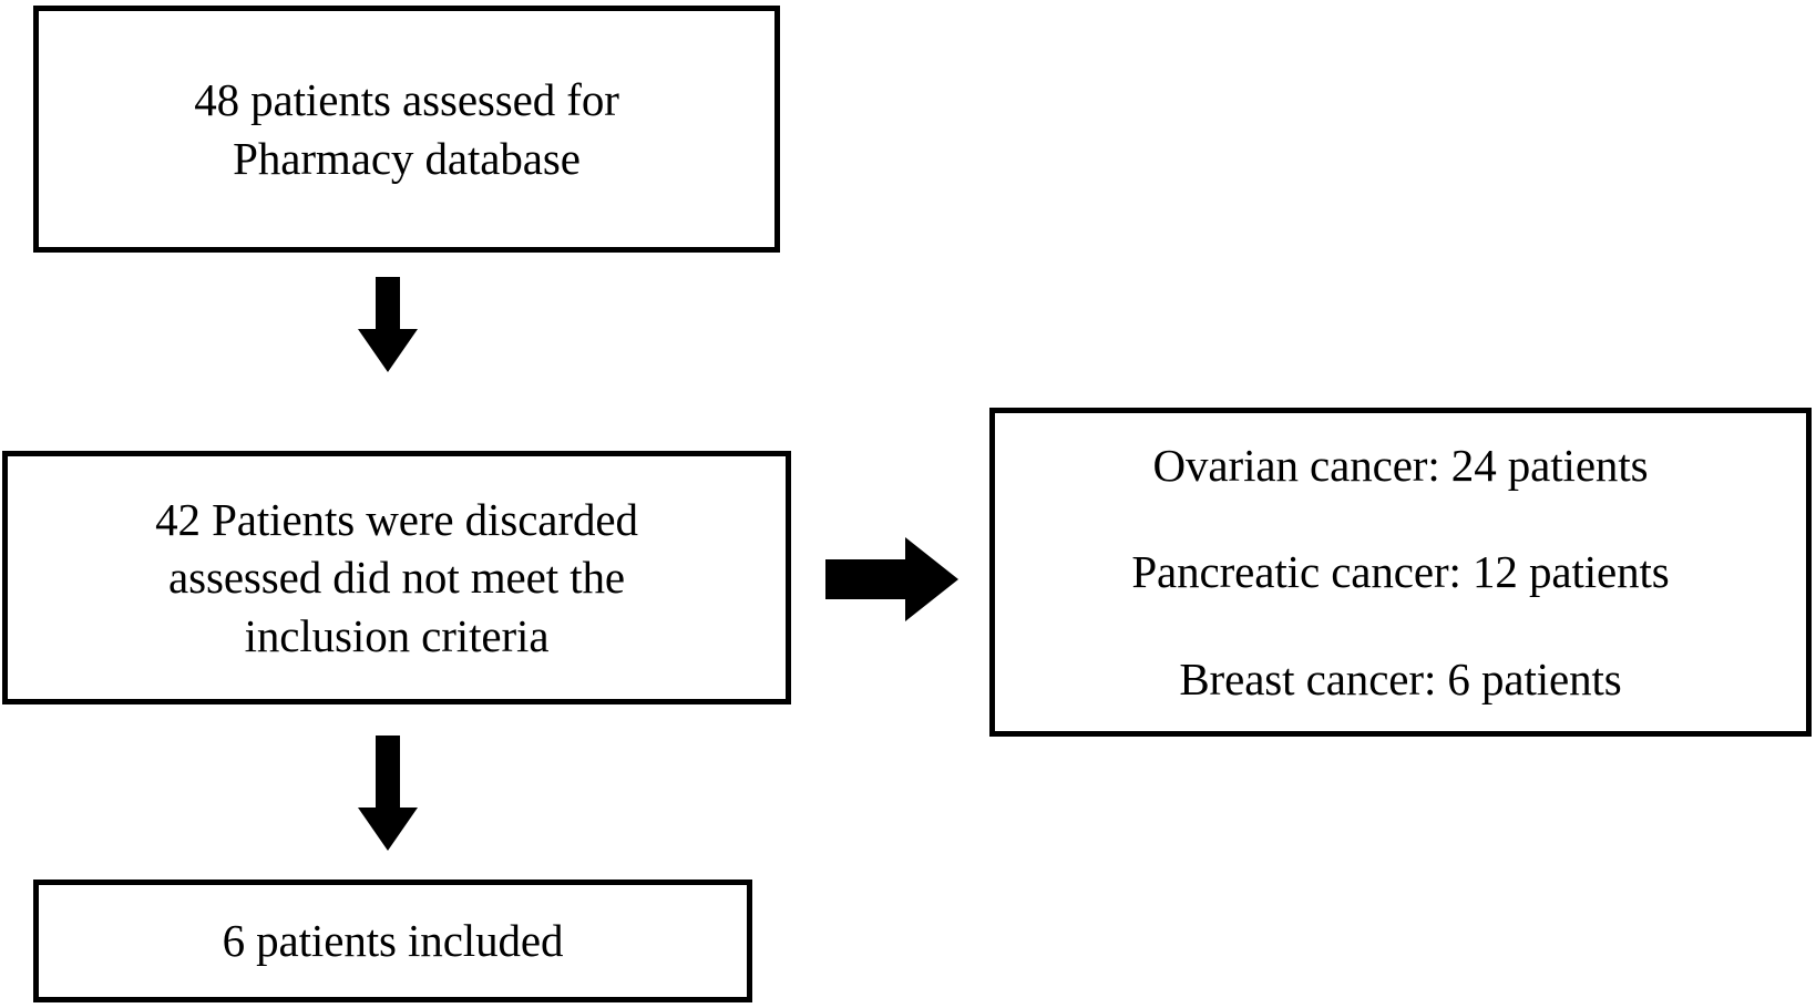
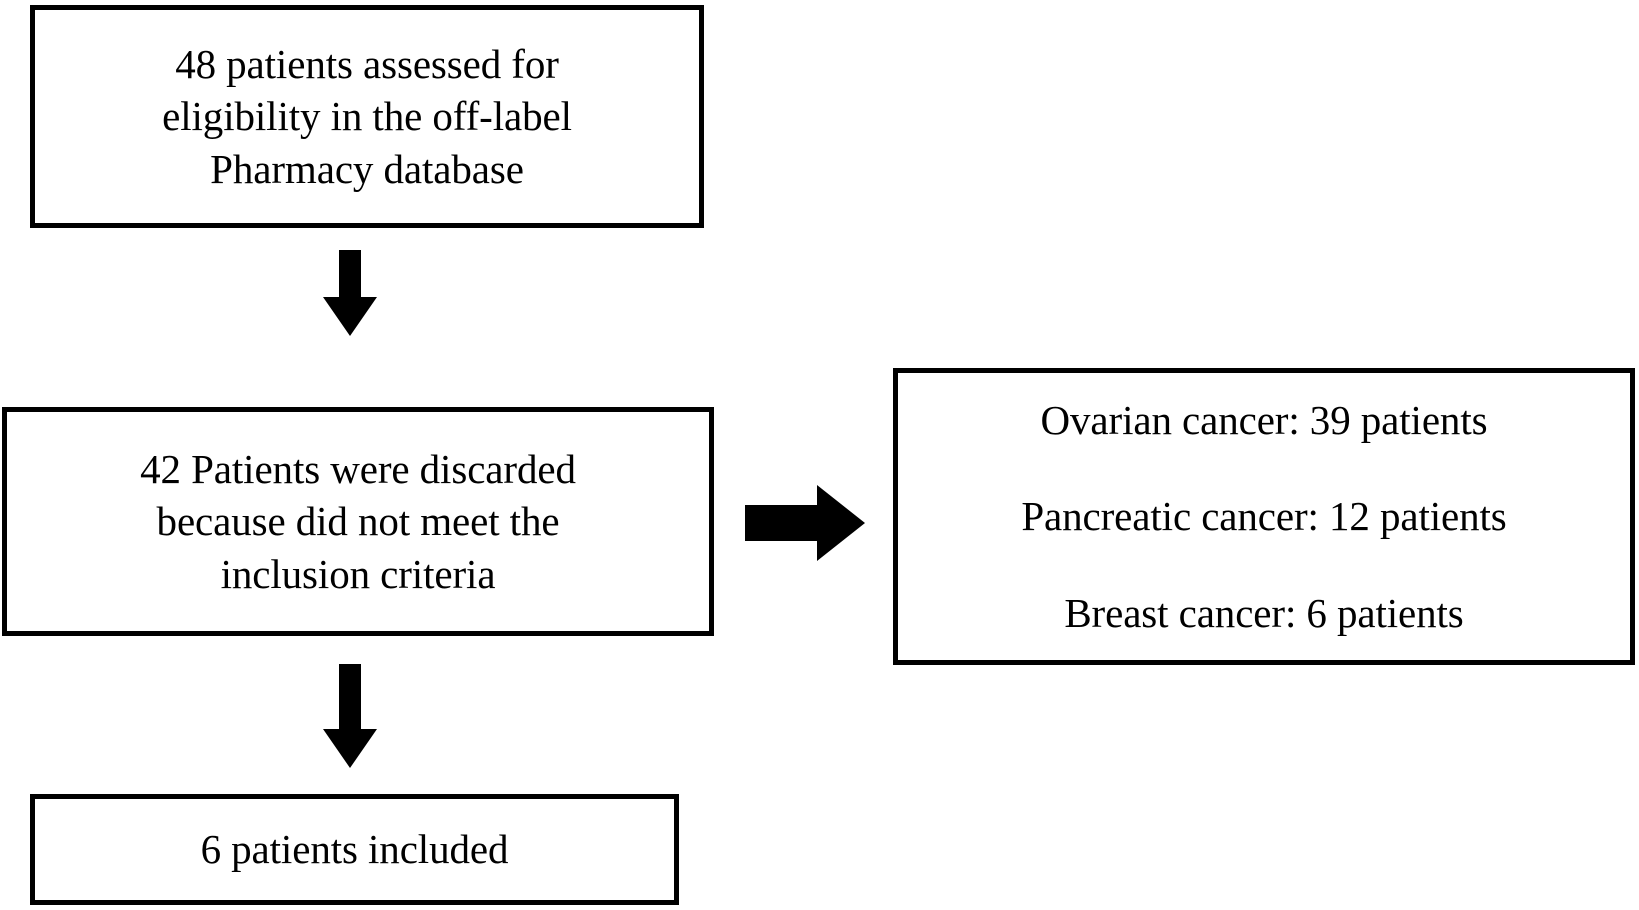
  48 patients assessed for
+ eligibility in the off-label
  Pharmacy database
  42 Patients were discarded
- assessed did not meet the
+ because did not meet the
  inclusion criteria
- Ovarian cancer: 24 patients
+ Ovarian cancer: 39 patients
  Pancreatic cancer: 12 patients
  Breast cancer: 6 patients
  6 patients included
